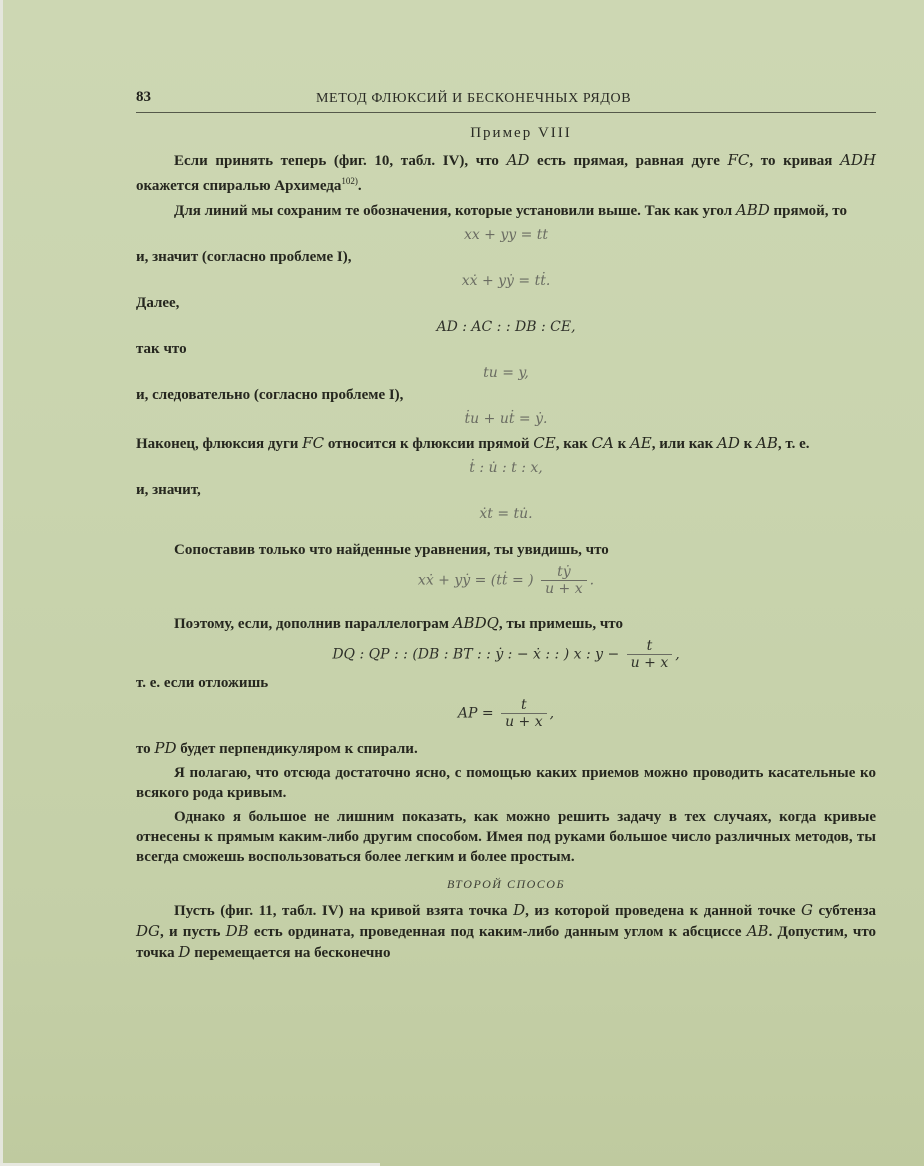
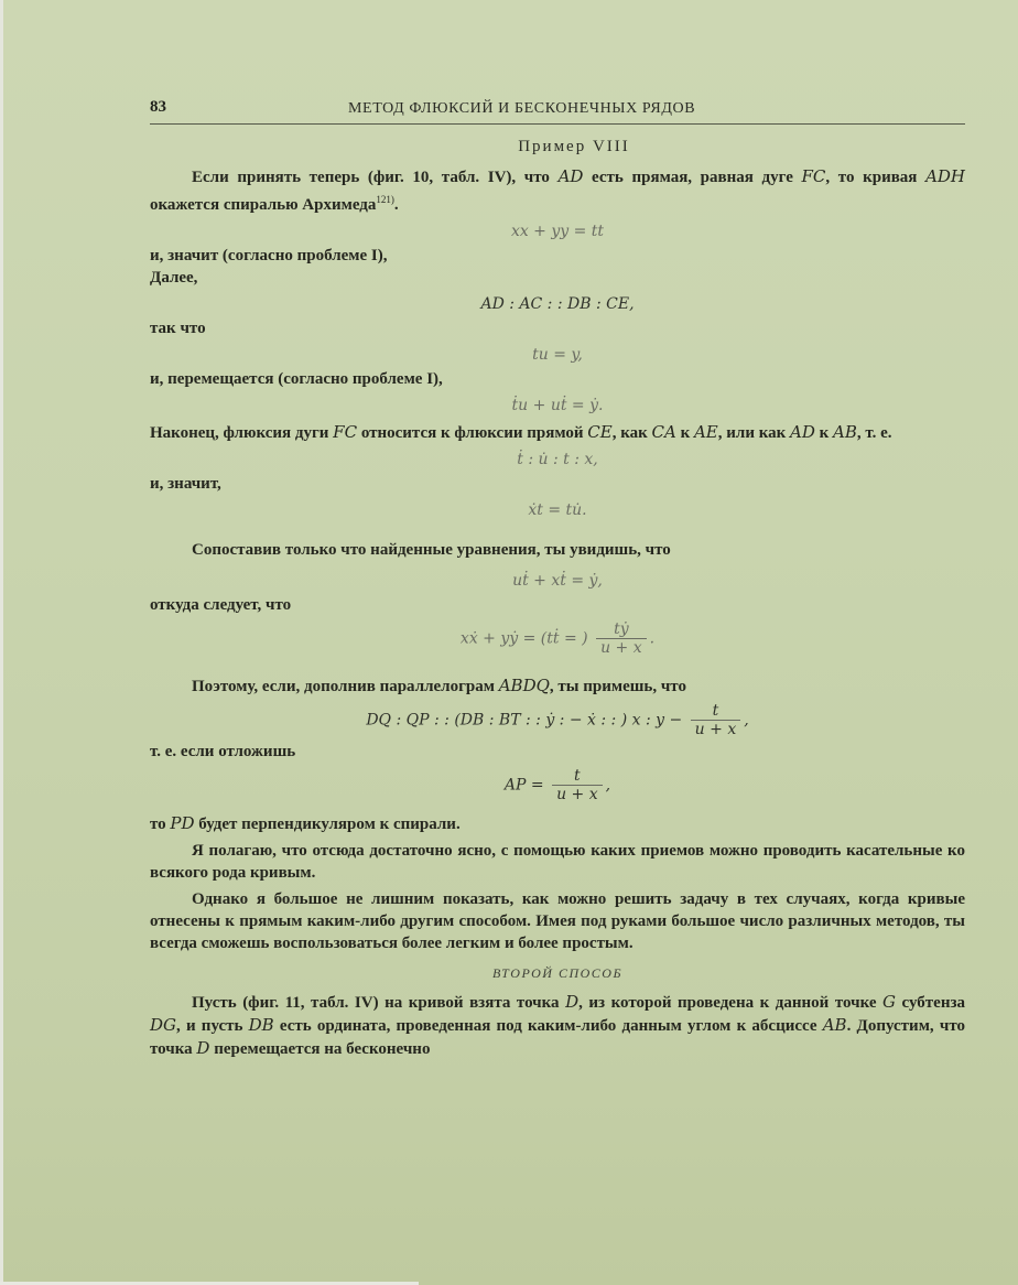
  83
  МЕТОД ФЛЮКСИЙ И БЕСКОНЕЧНЫХ РЯДОВ
  Пример VIII
- Если принять теперь (фиг. 10, табл. IV), что AD есть прямая, равная дуге FC, то кривая ADH окажется спиралью Архимеда102).
+ Если принять теперь (фиг. 10, табл. IV), что AD есть прямая, равная дуге FC, то кривая ADH окажется спиралью Архимеда121).
- Для линий мы сохраним те обозначения, которые установили выше. Так как угол ABD прямой, то
  xx + yy = tt
  и, значит (согласно проблеме I),
- xẋ + yẏ = tṫ.
  Далее,
  AD : AC : : DB : CE,
  так что
  tu = y,
- и, следовательно (согласно проблеме I),
+ и, перемещается (согласно проблеме I),
  ṫu + uṫ = ẏ.
  Наконец, флюксия дуги FC относится к флюксии прямой CE, как CA к AE, или как AD к AB, т. е.
  ṫ : u̇ : t : x,
  и, значит,
  ẋt = tu̇.
  Сопоставив только что найденные уравнения, ты увидишь, что
+ uṫ + xṫ = ẏ,
+ откуда следует, что
  xẋ + yẏ = (tṫ = )
  tẏ
  u + x
  .
  Поэтому, если, дополнив параллелограм ABDQ, ты примешь, что
  DQ : QP : : (DB : BT : : ẏ : − ẋ : : ) x : y −
  t
  u + x
  ,
  т. е. если отложишь
  AP =
  t
  u + x
  ,
  то PD будет перпендикуляром к спирали.
  Я полагаю, что отсюда достаточно ясно, с помощью каких приемов можно проводить касательные ко всякого рода кривым.
  Однако я большое не лишним показать, как можно решить задачу в тех случаях, когда кривые отнесены к прямым каким-либо другим способом. Имея под руками большое число различных методов, ты всегда сможешь воспользоваться более легким и более простым.
  ВТОРОЙ СПОСОБ
  Пусть (фиг. 11, табл. IV) на кривой взята точка D, из которой проведена к данной точке G субтенза DG, и пусть DB есть ордината, проведенная под каким-либо данным углом к абсциссе AB. Допустим, что точка D перемещается на бесконечно
